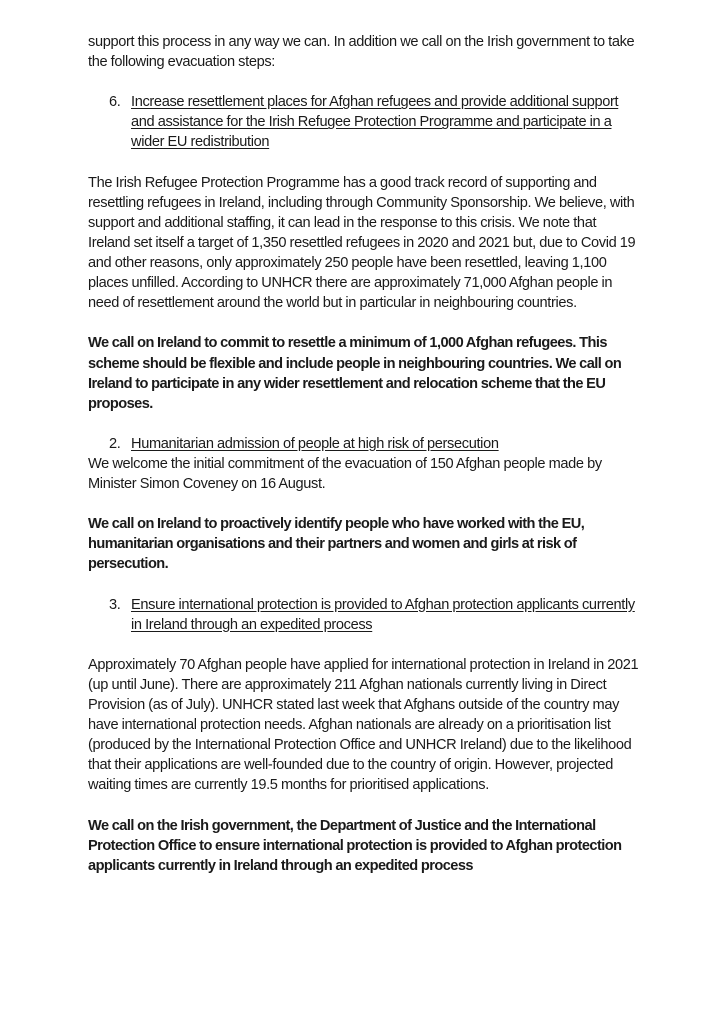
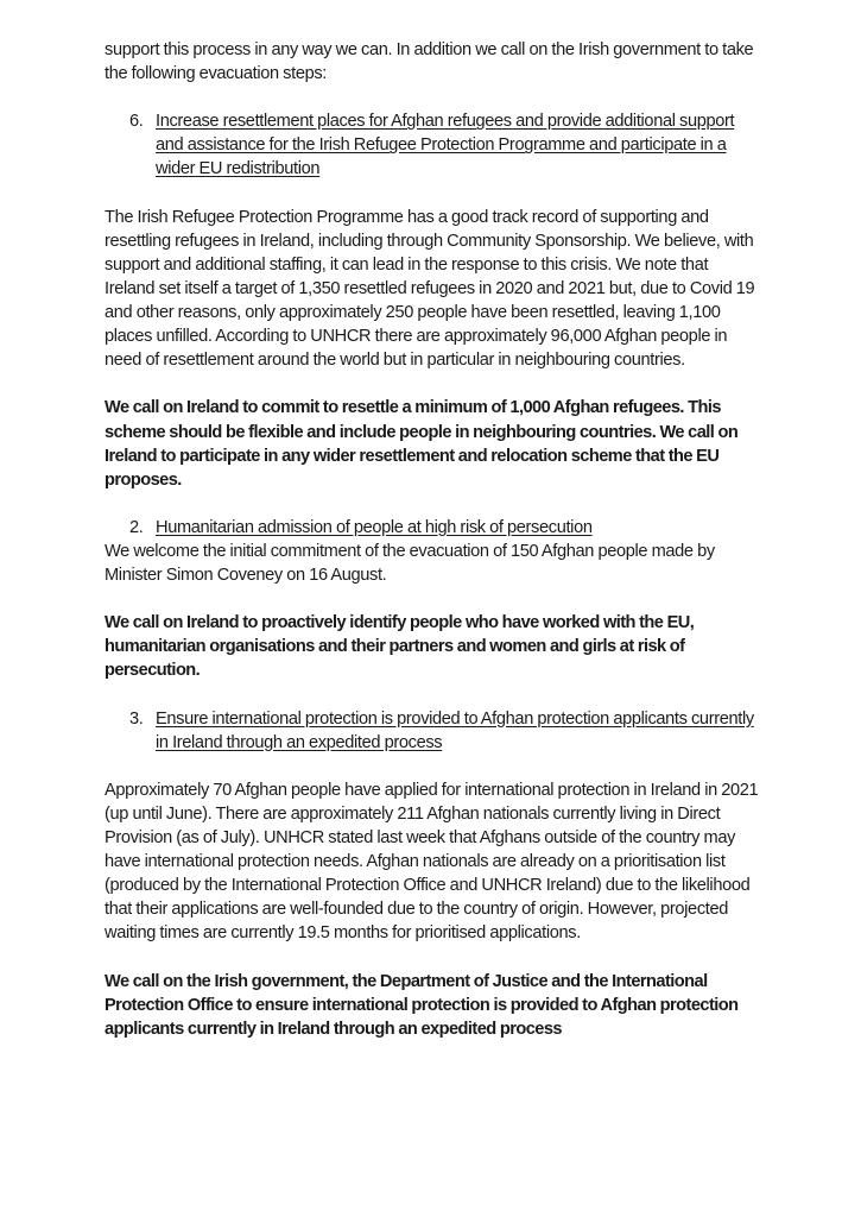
  support this process in any way we can. In addition we call on the Irish government to take the following evacuation steps:
  6.
  Increase resettlement places for Afghan refugees and provide additional support and assistance for the Irish Refugee Protection Programme and participate in a wider EU redistribution
- The Irish Refugee Protection Programme has a good track record of supporting and resettling refugees in Ireland, including through Community Sponsorship. We believe, with support and additional staffing, it can lead in the response to this crisis. We note that Ireland set itself a target of 1,350 resettled refugees in 2020 and 2021 but, due to Covid 19 and other reasons, only approximately 250 people have been resettled, leaving 1,100 places unfilled. According to UNHCR there are approximately 71,000 Afghan people in need of resettlement around the world but in particular in neighbouring countries.
+ The Irish Refugee Protection Programme has a good track record of supporting and resettling refugees in Ireland, including through Community Sponsorship. We believe, with support and additional staffing, it can lead in the response to this crisis. We note that Ireland set itself a target of 1,350 resettled refugees in 2020 and 2021 but, due to Covid 19 and other reasons, only approximately 250 people have been resettled, leaving 1,100 places unfilled. According to UNHCR there are approximately 96,000 Afghan people in need of resettlement around the world but in particular in neighbouring countries.
  We call on Ireland to commit to resettle a minimum of 1,000 Afghan refugees. This scheme should be flexible and include people in neighbouring countries. We call on Ireland to participate in any wider resettlement and relocation scheme that the EU proposes.
  2.
  Humanitarian admission of people at high risk of persecution
  We welcome the initial commitment of the evacuation of 150 Afghan people made by Minister Simon Coveney on 16 August.
  We call on Ireland to proactively identify people who have worked with the EU, humanitarian organisations and their partners and women and girls at risk of persecution.
  3.
  Ensure international protection is provided to Afghan protection applicants currently in Ireland through an expedited process
  Approximately 70 Afghan people have applied for international protection in Ireland in 2021 (up until June). There are approximately 211 Afghan nationals currently living in Direct Provision (as of July). UNHCR stated last week that Afghans outside of the country may have international protection needs. Afghan nationals are already on a prioritisation list (produced by the International Protection Office and UNHCR Ireland) due to the likelihood that their applications are well-founded due to the country of origin. However, projected waiting times are currently 19.5 months for prioritised applications.
  We call on the Irish government, the Department of Justice and the International Protection Office to ensure international protection is provided to Afghan protection applicants currently in Ireland through an expedited process
